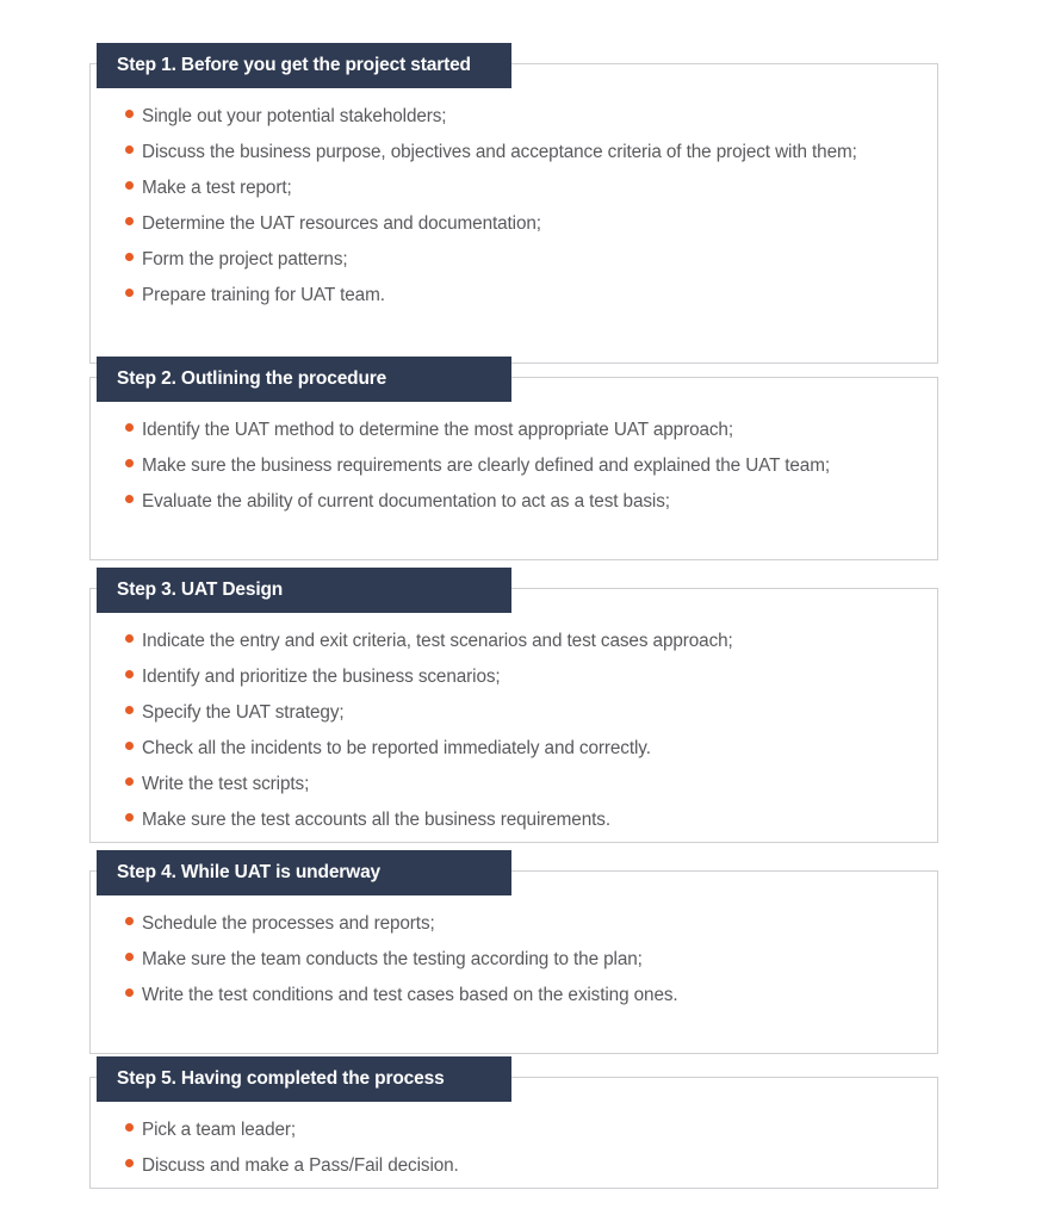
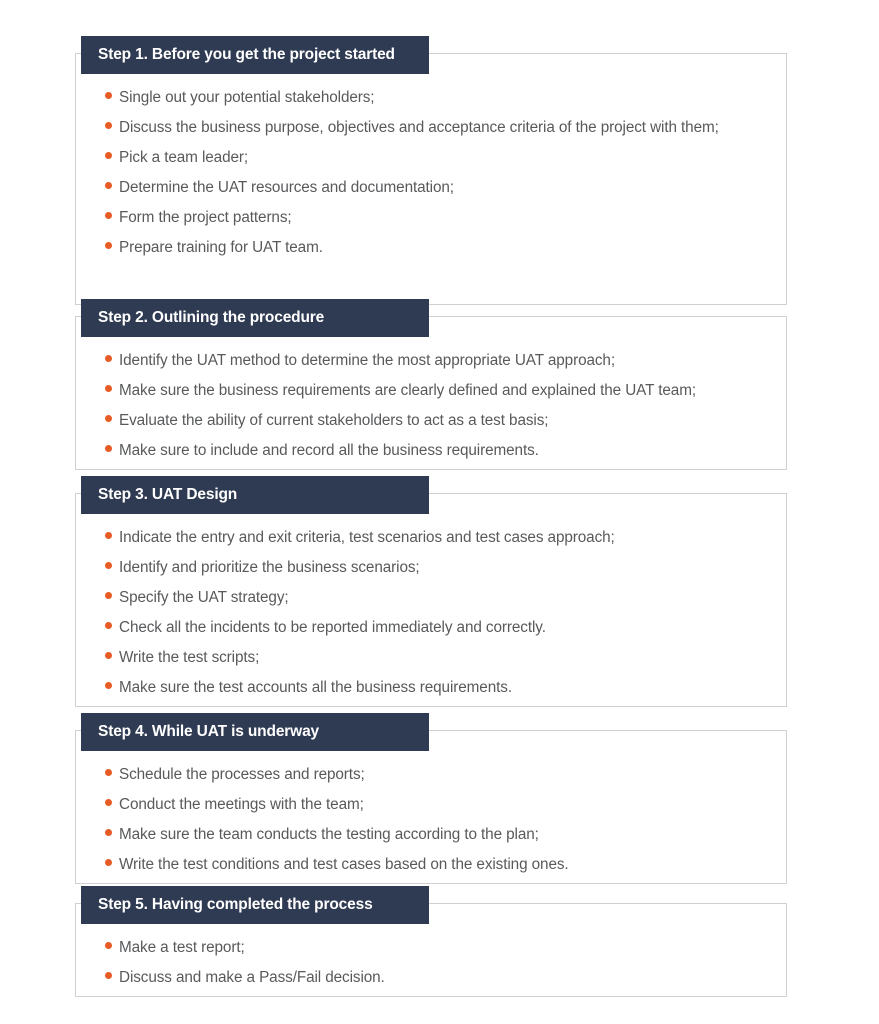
  Single out your potential stakeholders;
  Discuss the business purpose, objectives and acceptance criteria of the project with them;
- Make a test report;
+ Pick a team leader;
  Determine the UAT resources and documentation;
  Form the project patterns;
  Prepare training for UAT team.
  Step 1. Before you get the project started
  Identify the UAT method to determine the most appropriate UAT approach;
  Make sure the business requirements are clearly defined and explained the UAT team;
- Evaluate the ability of current documentation to act as a test basis;
+ Evaluate the ability of current stakeholders to act as a test basis;
+ Make sure to include and record all the business requirements.
  Step 2. Outlining the procedure
  Indicate the entry and exit criteria, test scenarios and test cases approach;
  Identify and prioritize the business scenarios;
  Specify the UAT strategy;
  Check all the incidents to be reported immediately and correctly.
  Write the test scripts;
  Make sure the test accounts all the business requirements.
  Step 3. UAT Design
  Schedule the processes and reports;
+ Conduct the meetings with the team;
  Make sure the team conducts the testing according to the plan;
  Write the test conditions and test cases based on the existing ones.
  Step 4. While UAT is underway
- Pick a team leader;
+ Make a test report;
  Discuss and make a Pass/Fail decision.
  Step 5. Having completed the process
